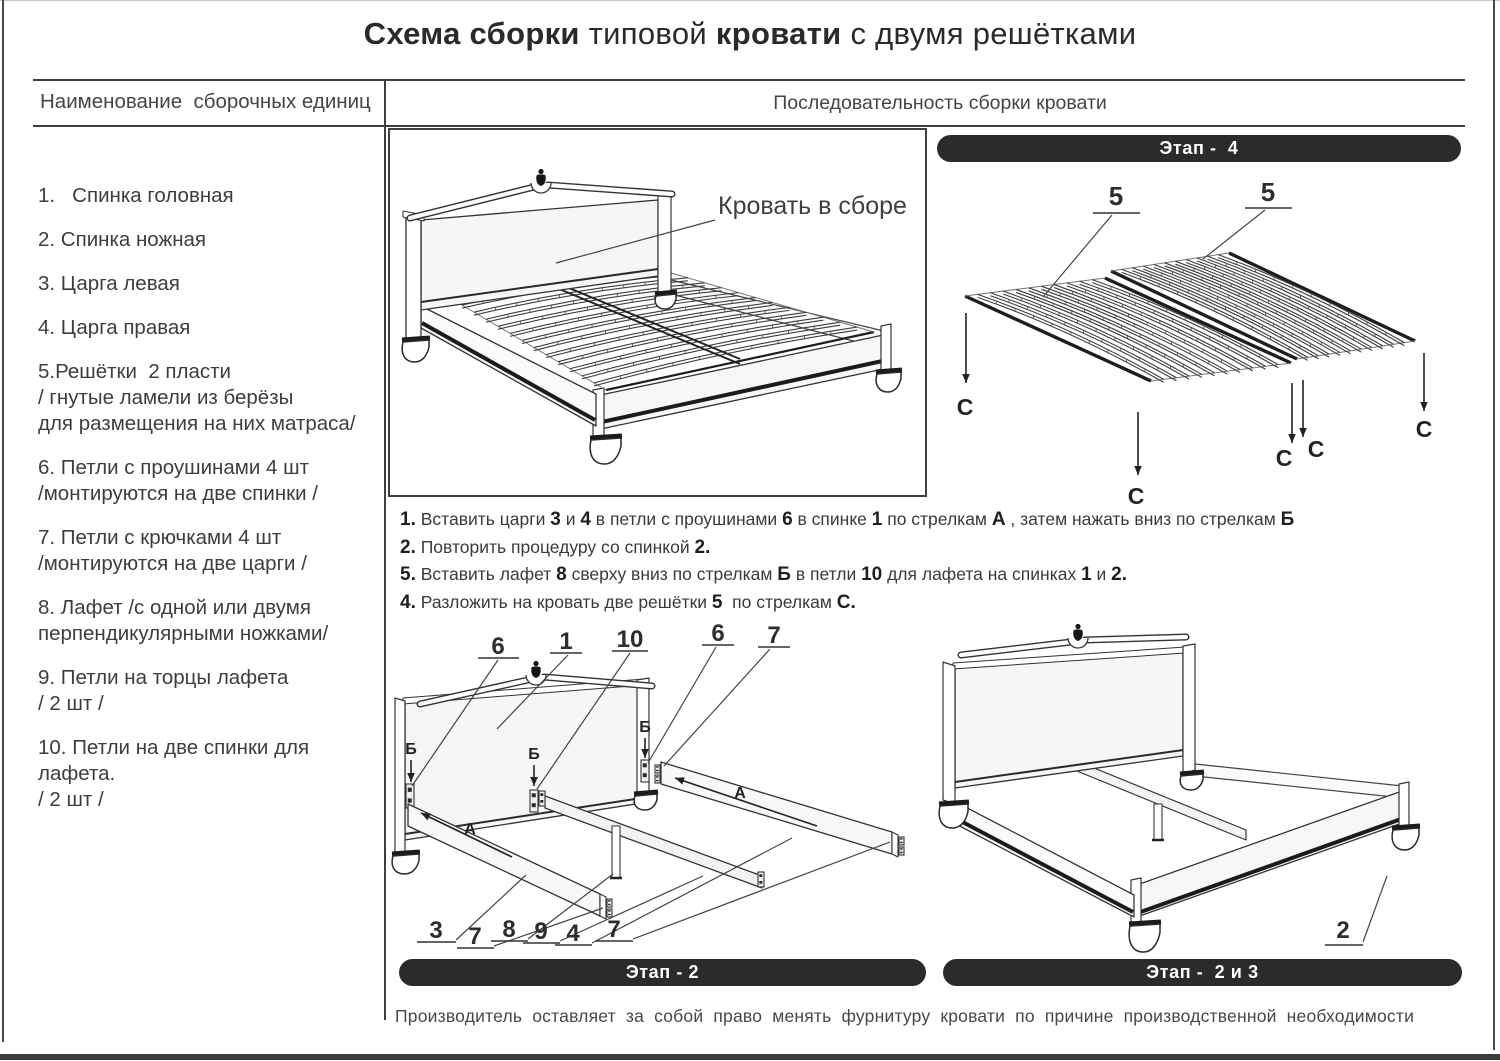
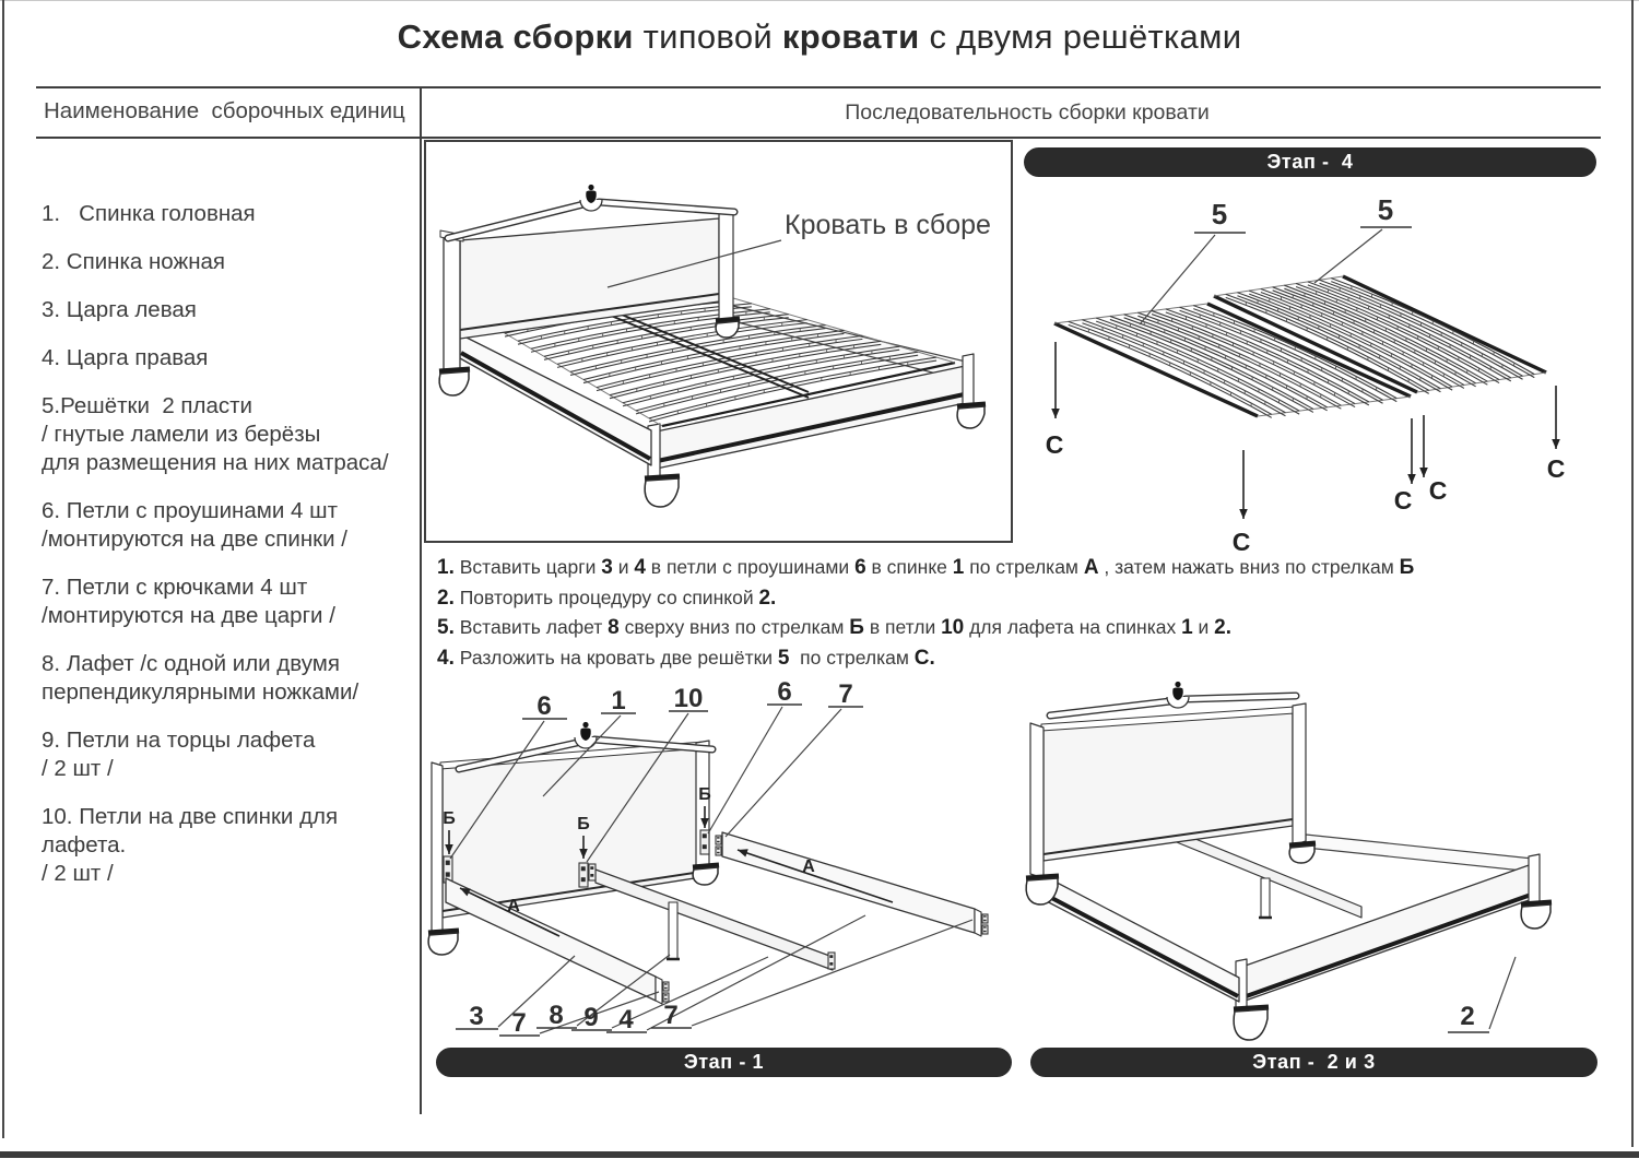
  Схема сборки типовой кровати с двумя решётками
  Наименование сборочных единиц
  Последовательность сборки кровати
  1. Спинка головная
  2. Спинка ножная
  3. Царга левая
  4. Царга правая
  5.Решётки 2 пласти
  / гнутые ламели из берёзы
  для размещения на них матраса/
  6. Петли с проушинами 4 шт
  /монтируются на две спинки /
  7. Петли с крючками 4 шт
  /монтируются на две царги /
  8. Лафет /с одной или двумя
  перпендикулярными ножками/
  9. Петли на торцы лафета
  / 2 шт /
  10. Петли на две спинки для лафета.
  / 2 шт /
  Кровать в сборе
  Этап - 4
  5
  5
  С
  С
  С
  С
  С
  1. Вставить царги 3 и 4 в петли с проушинами 6 в спинке 1 по стрелкам А , затем нажать вниз по стрелкам Б
  2. Повторить процедуру со спинкой 2.
  5. Вставить лафет 8 сверху вниз по стрелкам Б в петли 10 для лафета на спинках 1 и 2.
  4. Разложить на кровать две решётки 5 по стрелкам С.
  6
  1
  10
  6
  7
  3
  7
  8
  9
  4
  7
  Б
  Б
  Б
  А
  А
  2
- Этап - 2
+ Этап - 1
  Этап - 2 и 3
- Производитель оставляет за собой право менять фурнитуру кровати по причине производственной необходимости
